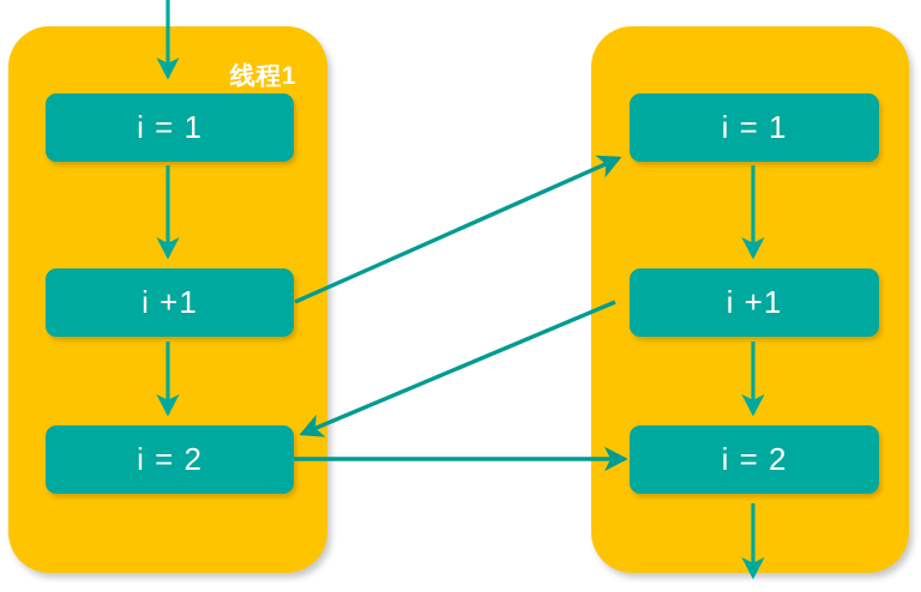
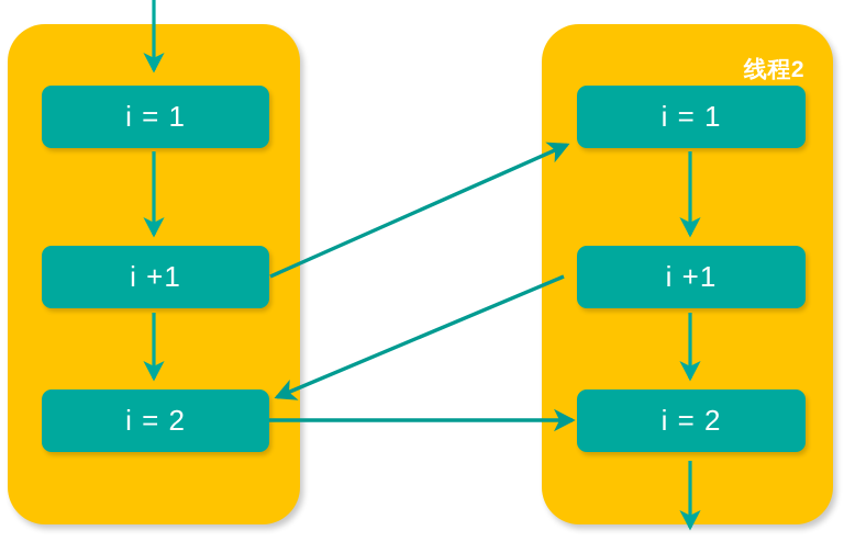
- 线程1
  i = 1
  i +1
  i = 2
+ 线程2
  i = 1
  i +1
  i = 2
